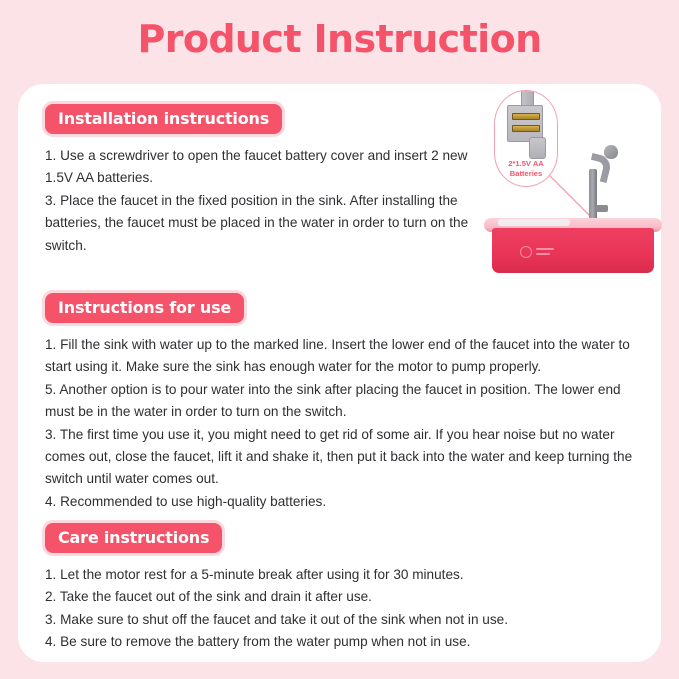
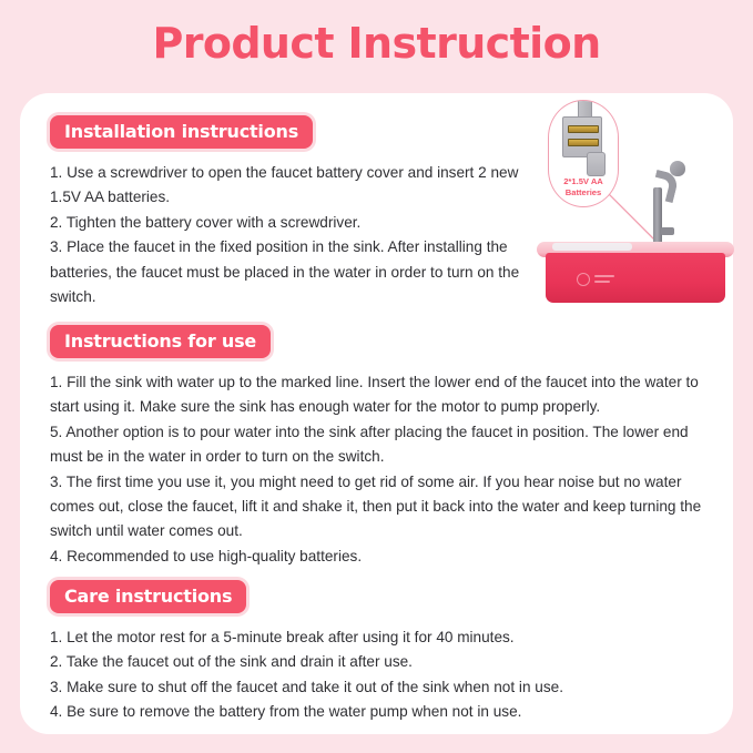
  Product Instruction
  Installation instructions
  1. Use a screwdriver to open the faucet battery cover and insert 2 new 1.5V AA batteries.
+ 2. Tighten the battery cover with a screwdriver.
  3. Place the faucet in the fixed position in the sink. After installing the batteries, the faucet must be placed in the water in order to turn on the switch.
  Instructions for use
  1. Fill the sink with water up to the marked line. Insert the lower end of the faucet into the water to start using it. Make sure the sink has enough water for the motor to pump properly.
  5. Another option is to pour water into the sink after placing the faucet in position. The lower end must be in the water in order to turn on the switch.
  3. The first time you use it, you might need to get rid of some air. If you hear noise but no water comes out, close the faucet, lift it and shake it, then put it back into the water and keep turning the switch until water comes out.
  4. Recommended to use high-quality batteries.
  Care instructions
- 1. Let the motor rest for a 5-minute break after using it for 30 minutes.
+ 1. Let the motor rest for a 5-minute break after using it for 40 minutes.
  2. Take the faucet out of the sink and drain it after use.
  3. Make sure to shut off the faucet and take it out of the sink when not in use.
  4. Be sure to remove the battery from the water pump when not in use.
  2*1.5V AA
  Batteries
